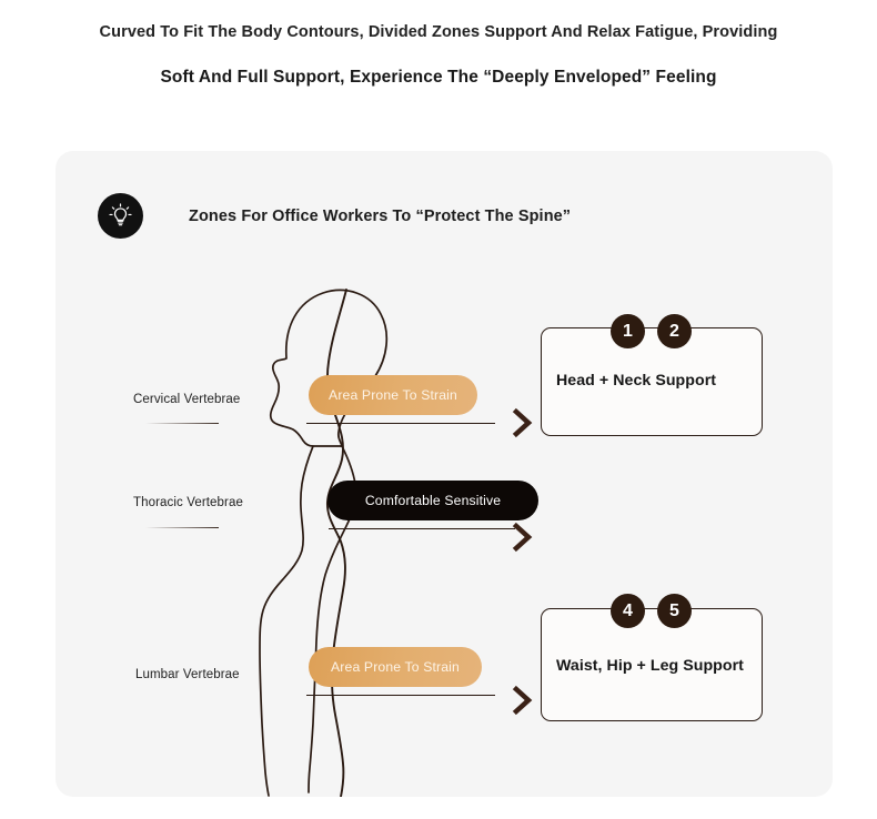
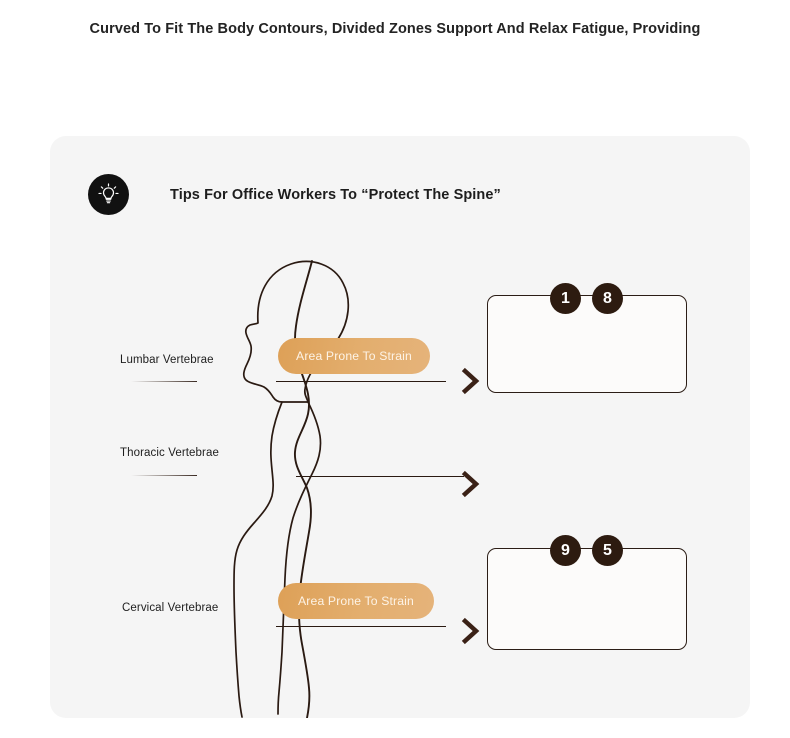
  Curved To Fit The Body Contours, Divided Zones Support And Relax Fatigue, Providing
- Soft And Full Support, Experience The “Deeply Enveloped” Feeling
- Zones For Office Workers To “Protect The Spine”
+ Tips For Office Workers To “Protect The Spine”
- Cervical Vertebrae
+ Lumbar Vertebrae
  Thoracic Vertebrae
- Lumbar Vertebrae
+ Cervical Vertebrae
  Area Prone To Strain
- Comfortable Sensitive
  Area Prone To Strain
  1
- 2
+ 8
- Head + Neck Support
- 4
+ 9
  5
- Waist, Hip + Leg Support
